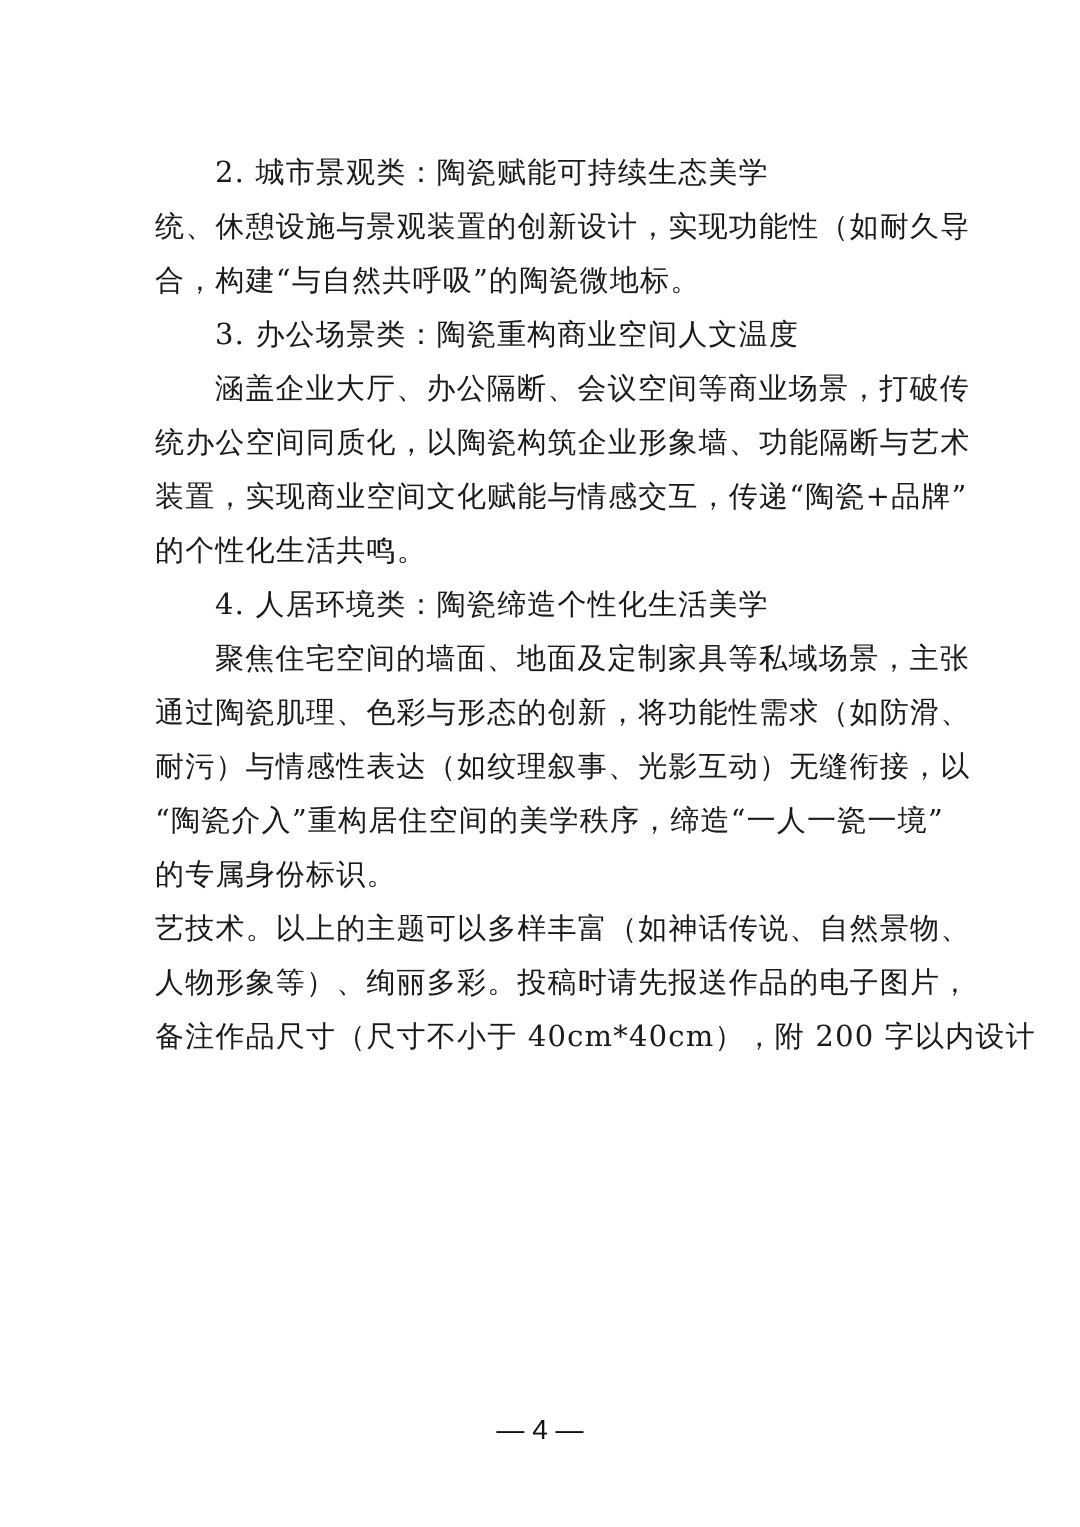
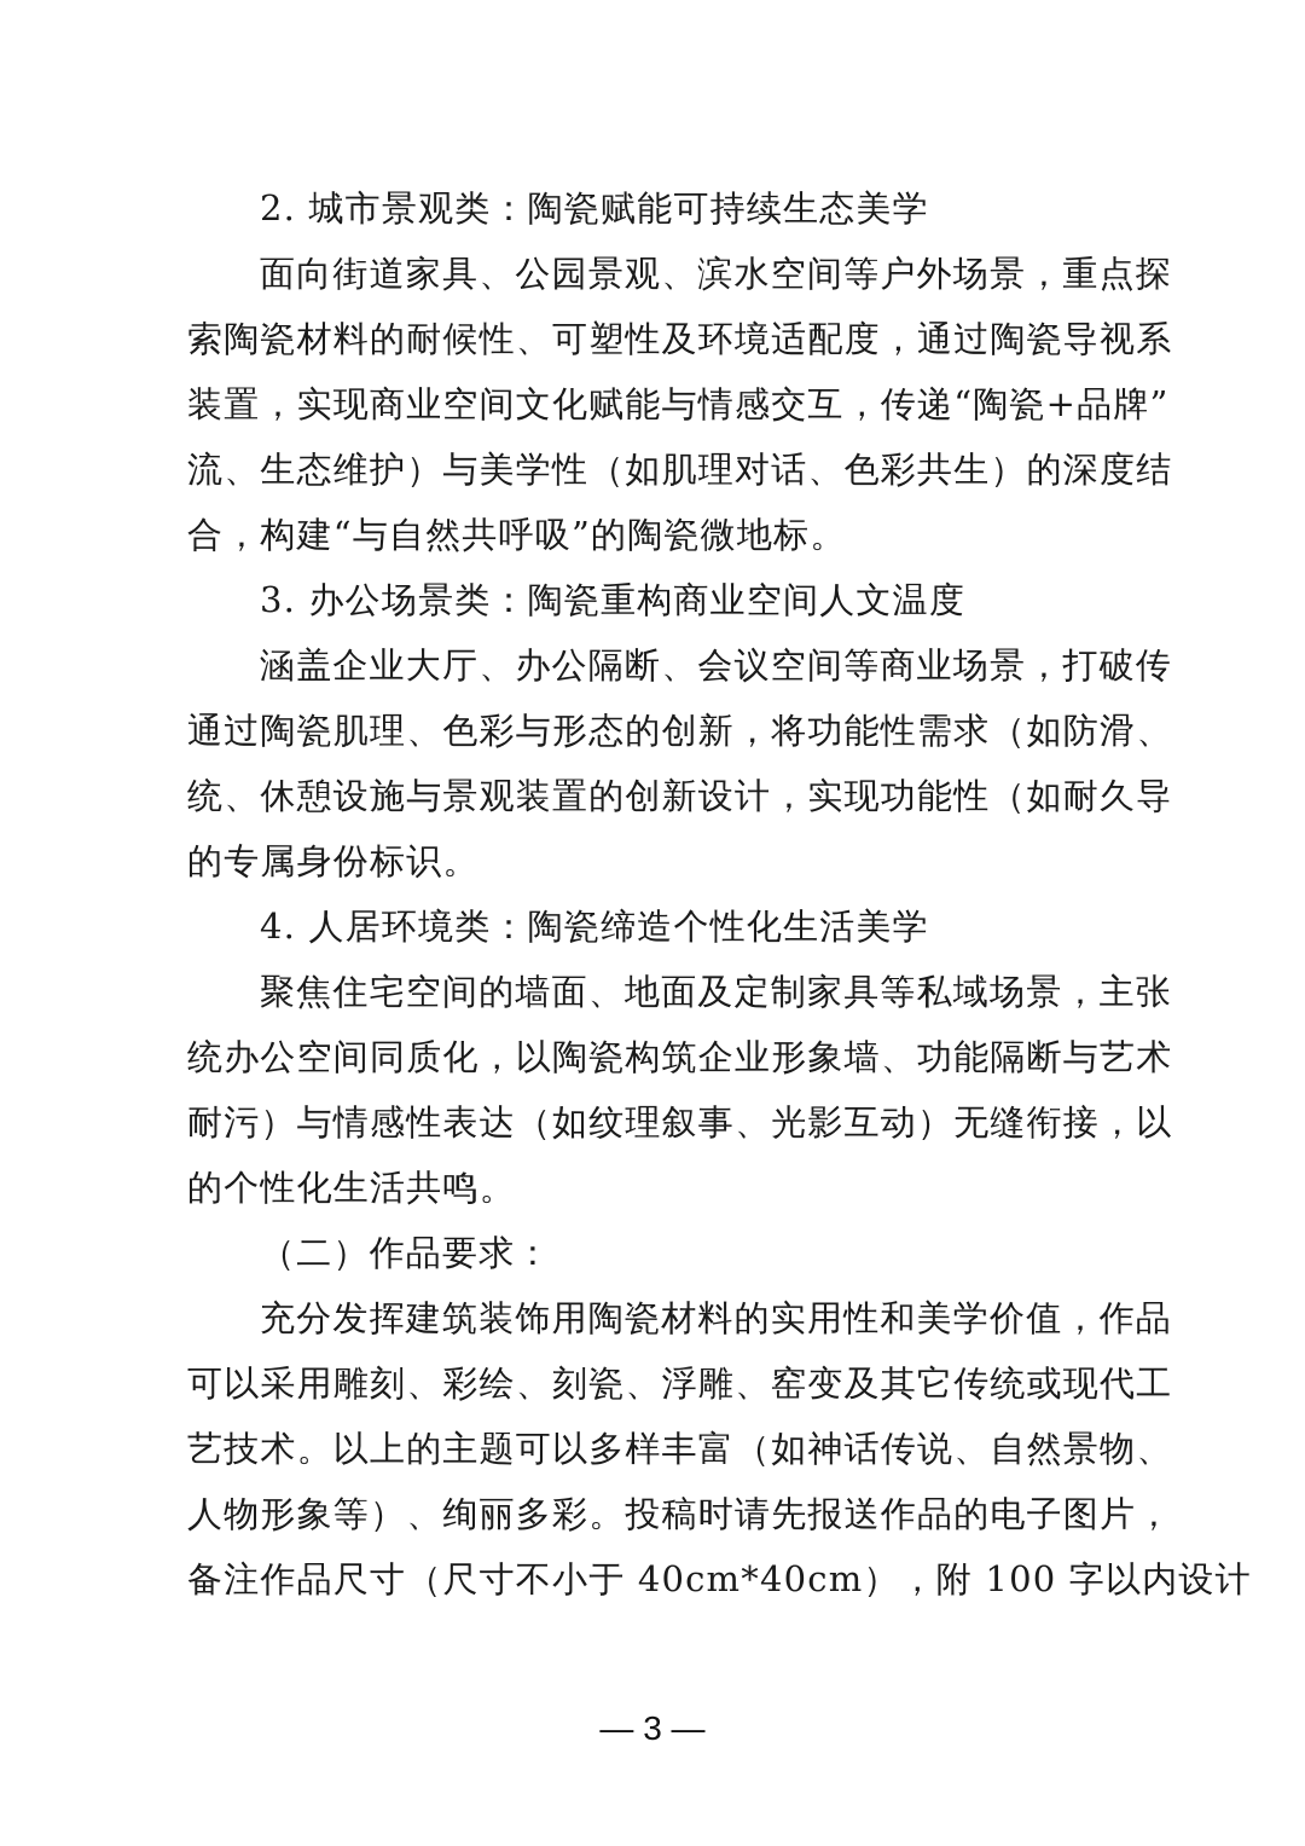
  2. 城市景观类：陶瓷赋能可持续生态美学
+ 面向街道家具、公园景观、滨水空间等户外场景，重点探
+ 索陶瓷材料的耐候性、可塑性及环境适配度，通过陶瓷导视系
- 统、休憩设施与景观装置的创新设计，实现功能性（如耐久导
+ 装置，实现商业空间文化赋能与情感交互，传递“陶瓷+品牌”
+ 流、生态维护）与美学性（如肌理对话、色彩共生）的深度结
  合，构建“与自然共呼吸”的陶瓷微地标。
  3. 办公场景类：陶瓷重构商业空间人文温度
  涵盖企业大厅、办公隔断、会议空间等商业场景，打破传
- 统办公空间同质化，以陶瓷构筑企业形象墙、功能隔断与艺术
+ 通过陶瓷肌理、色彩与形态的创新，将功能性需求（如防滑、
- 装置，实现商业空间文化赋能与情感交互，传递“陶瓷+品牌”
+ 统、休憩设施与景观装置的创新设计，实现功能性（如耐久导
- 的个性化生活共鸣。
+ 的专属身份标识。
  4. 人居环境类：陶瓷缔造个性化生活美学
  聚焦住宅空间的墙面、地面及定制家具等私域场景，主张
- 通过陶瓷肌理、色彩与形态的创新，将功能性需求（如防滑、
+ 统办公空间同质化，以陶瓷构筑企业形象墙、功能隔断与艺术
  耐污）与情感性表达（如纹理叙事、光影互动）无缝衔接，以
- “陶瓷介入”重构居住空间的美学秩序，缔造“一人一瓷一境”
- 的专属身份标识。
+ 的个性化生活共鸣。
+ （二）作品要求：
+ 充分发挥建筑装饰用陶瓷材料的实用性和美学价值，作品
+ 可以采用雕刻、彩绘、刻瓷、浮雕、窑变及其它传统或现代工
  艺技术。以上的主题可以多样丰富（如神话传说、自然景物、
  人物形象等）、绚丽多彩。投稿时请先报送作品的电子图片，
- 备注作品尺寸（尺寸不小于 40cm*40cm），附 200 字以内设计
+ 备注作品尺寸（尺寸不小于 40cm*40cm），附 100 字以内设计
- — 4 —
+ — 3 —
